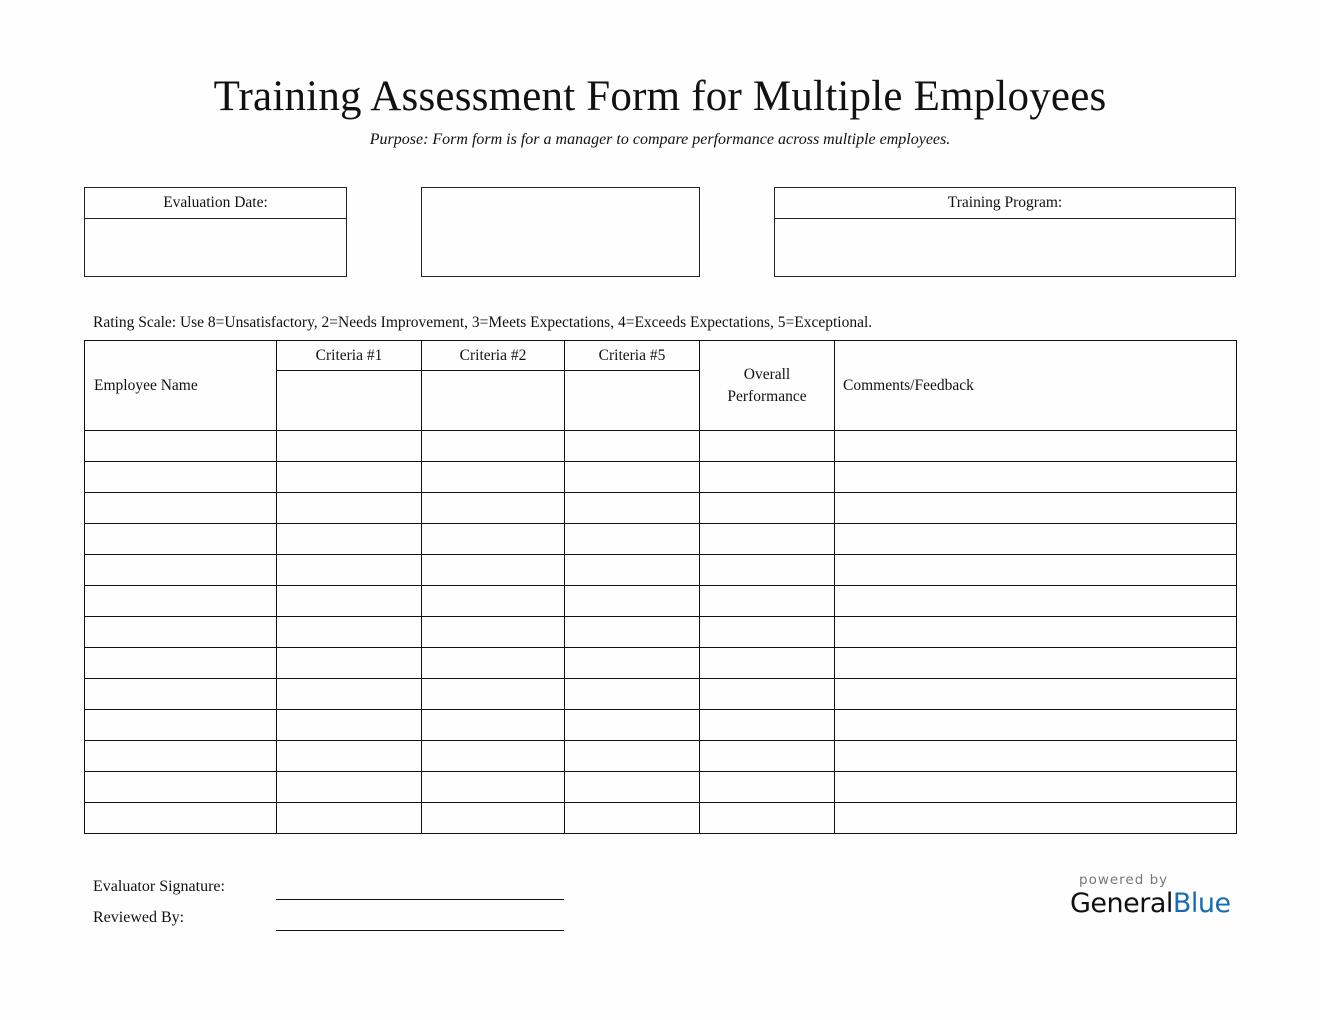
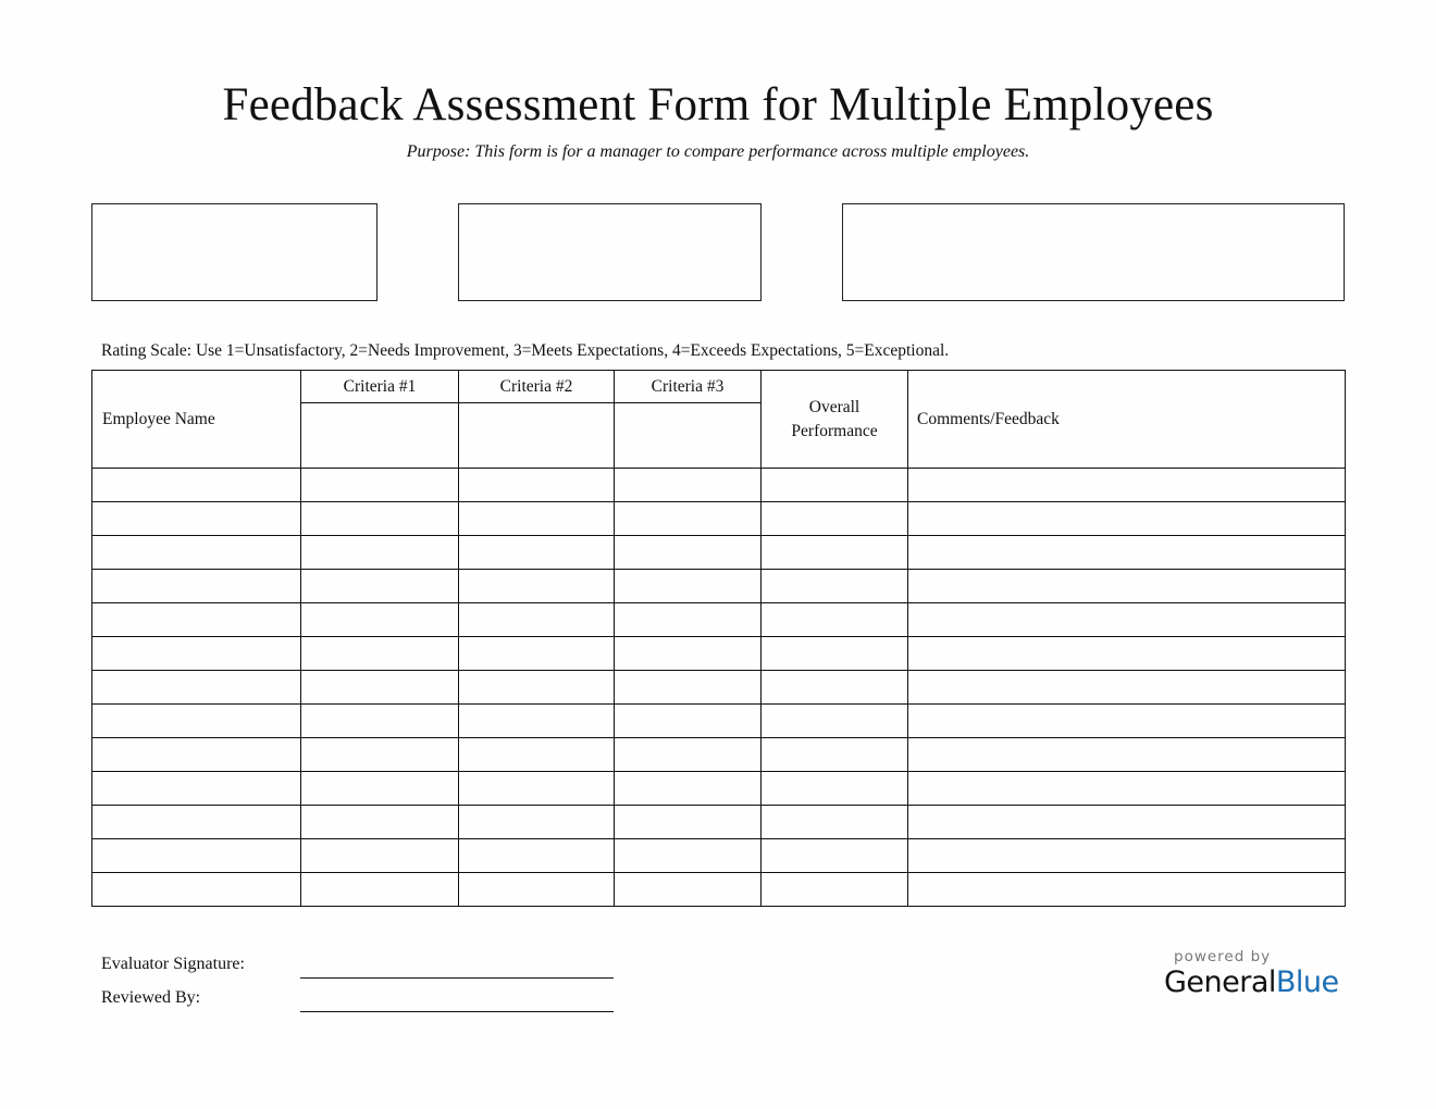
- Training Assessment Form for Multiple Employees
+ Feedback Assessment Form for Multiple Employees
- Purpose: Form form is for a manager to compare performance across multiple employees.
+ Purpose: This form is for a manager to compare performance across multiple employees.
- Evaluation Date:
- Training Program:
- Rating Scale: Use 8=Unsatisfactory, 2=Needs Improvement, 3=Meets Expectations, 4=Exceeds Expectations, 5=Exceptional.
+ Rating Scale: Use 1=Unsatisfactory, 2=Needs Improvement, 3=Meets Expectations, 4=Exceeds Expectations, 5=Exceptional.
- Employee Name	Criteria #1	Criteria #2	Criteria #5	Overall Performance	Comments/Feedback
+ Employee Name	Criteria #1	Criteria #2	Criteria #3	Overall Performance	Comments/Feedback
  Evaluator Signature:
  Reviewed By:
  powered by
  GeneralBlue
